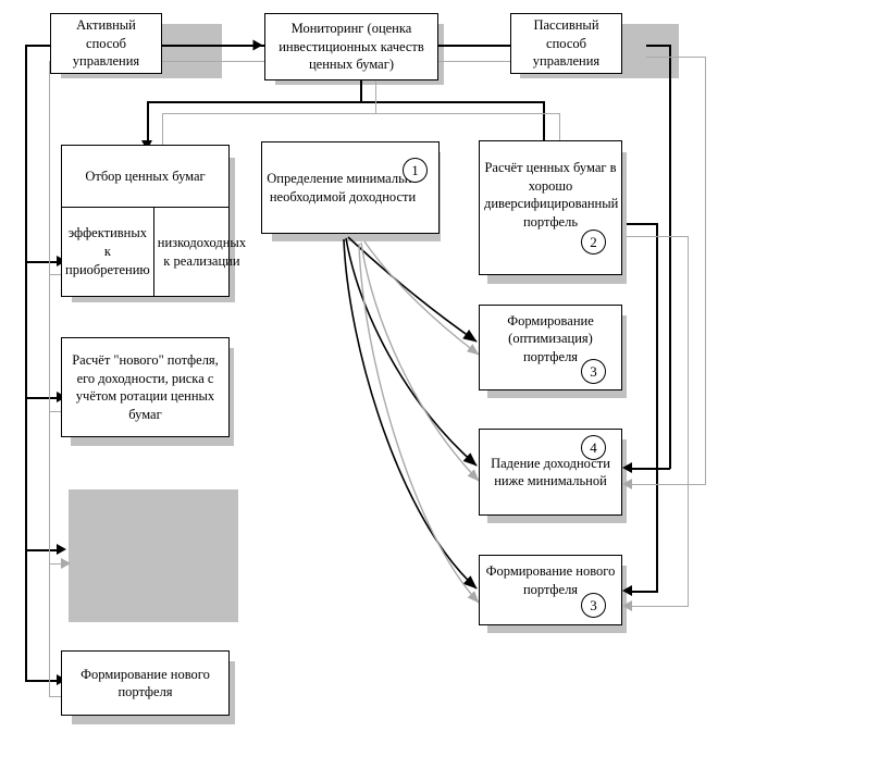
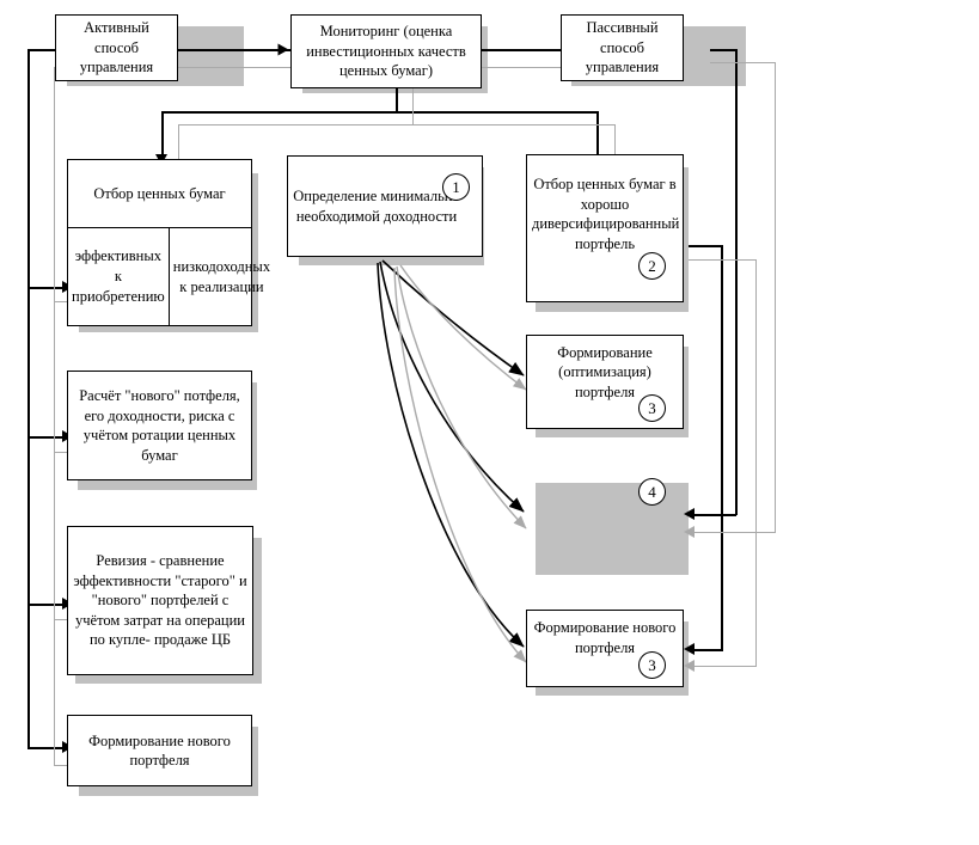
  Активный способ управления
  Мониторинг (оценка инвестиционных качеств ценных бумаг)
  Пассивный способ управления
  Отбор ценных бумаг
  эффективных к приобретению
  низкодоходных к реализации
  Определение минималь необходимой доходности
  1
- Расчёт ценных бумаг в хорошо диверсифицированный портфель
+ Отбор ценных бумаг в хорошо диверсифицированный портфель
  2
  Расчёт "нового" потфеля, его доходности, риска с учётом ротации ценных бумаг
+ Ревизия - сравнение эффективности "старого" и "нового" портфелей с учётом затрат на операции по купле- продаже ЦБ
  Формирование нового портфеля
  Формирование (оптимизация) портфеля
  3
- Падение доходности ниже минимальной
  4
  Формирование нового портфеля
  3
